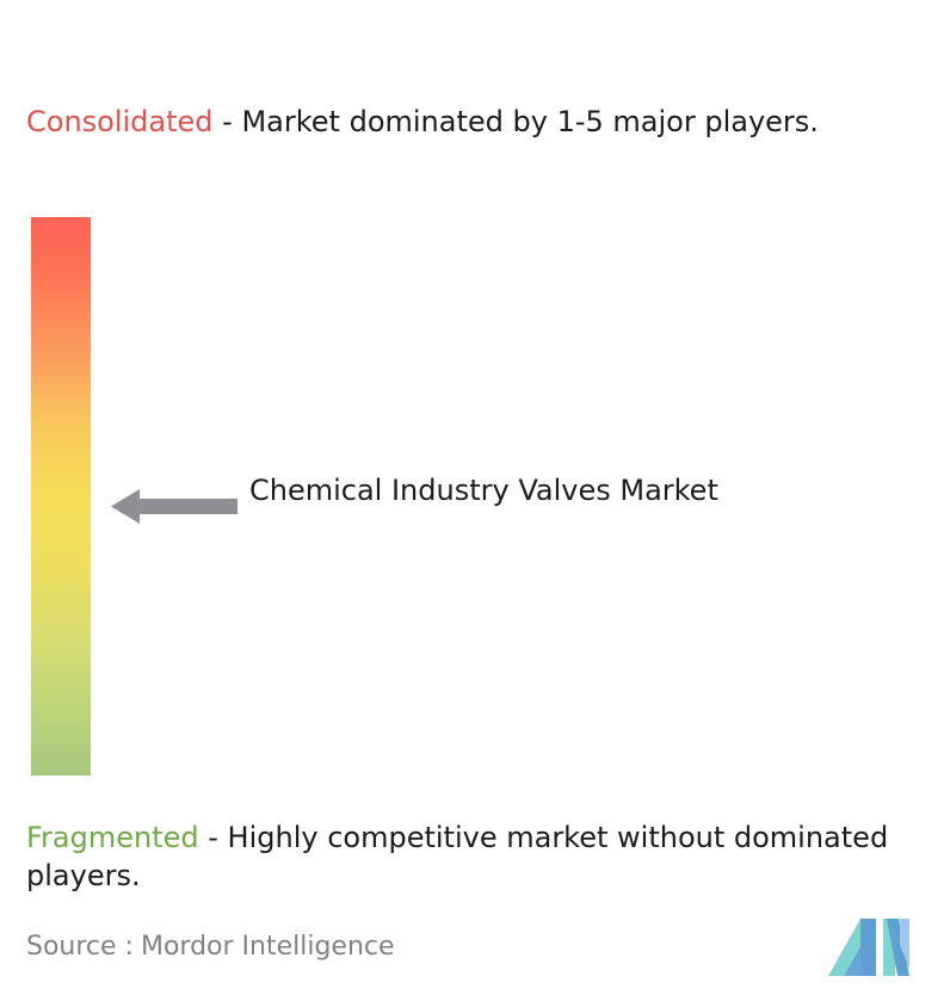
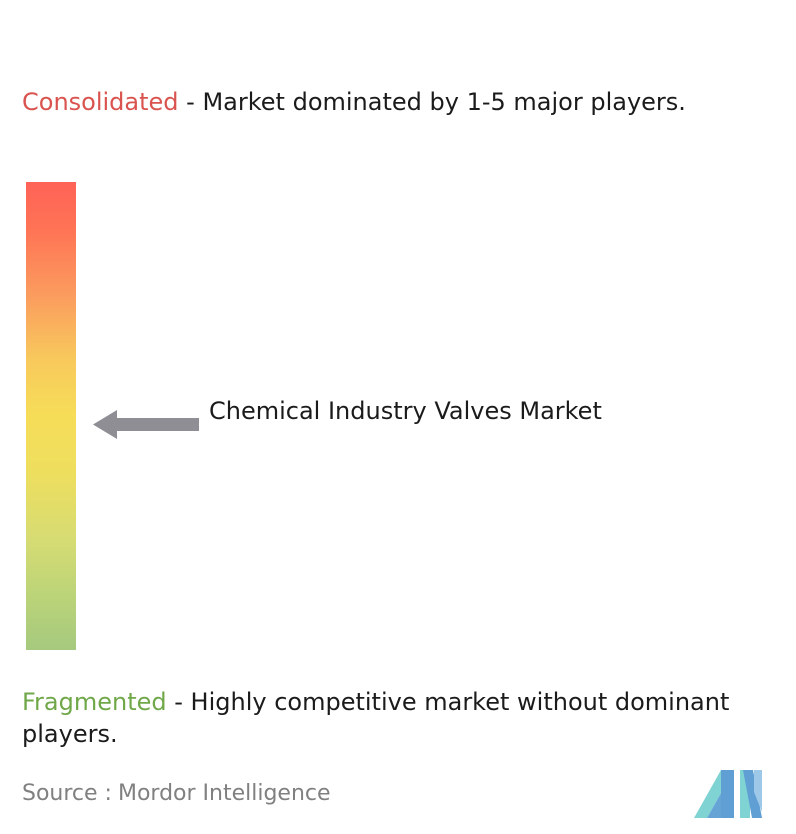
  Consolidated - Market dominated by 1-5 major players.
  Chemical Industry Valves Market
- Fragmented - Highly competitive market without dominated players.
+ Fragmented - Highly competitive market without dominant players.
  Source : Mordor Intelligence
